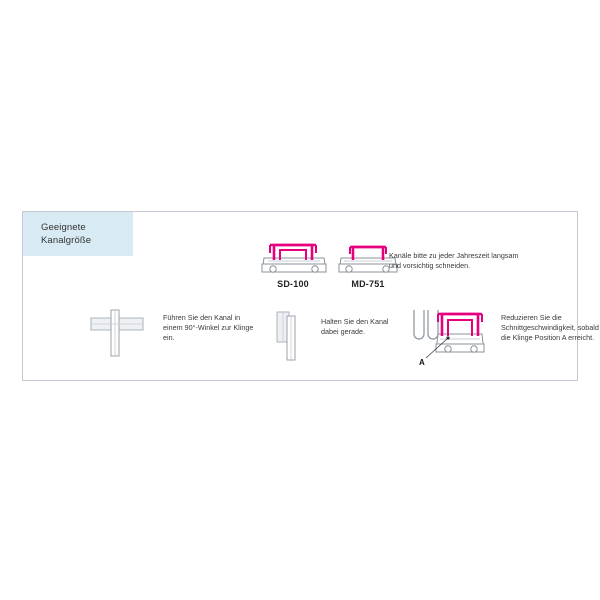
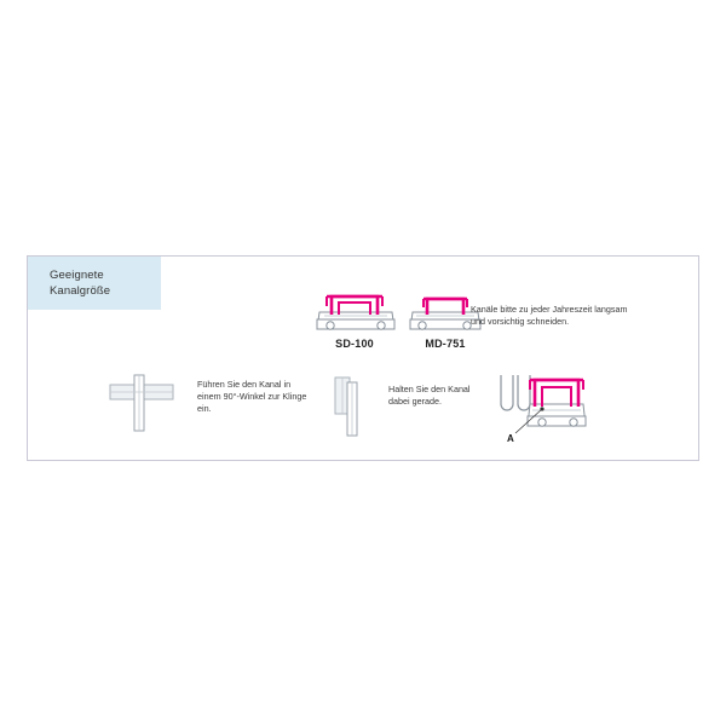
  Geeignete
  Kanalgröße
  SD-100
  MD-751
  Kanäle bitte zu jeder Jahreszeit langsam und vorsichtig schneiden.
  Führen Sie den Kanal in einem 90°-Winkel zur Klinge ein.
  Halten Sie den Kanal dabei gerade.
  A
- Reduzieren Sie die Schnittgeschwindigkeit, sobald die Klinge Position A erreicht.
